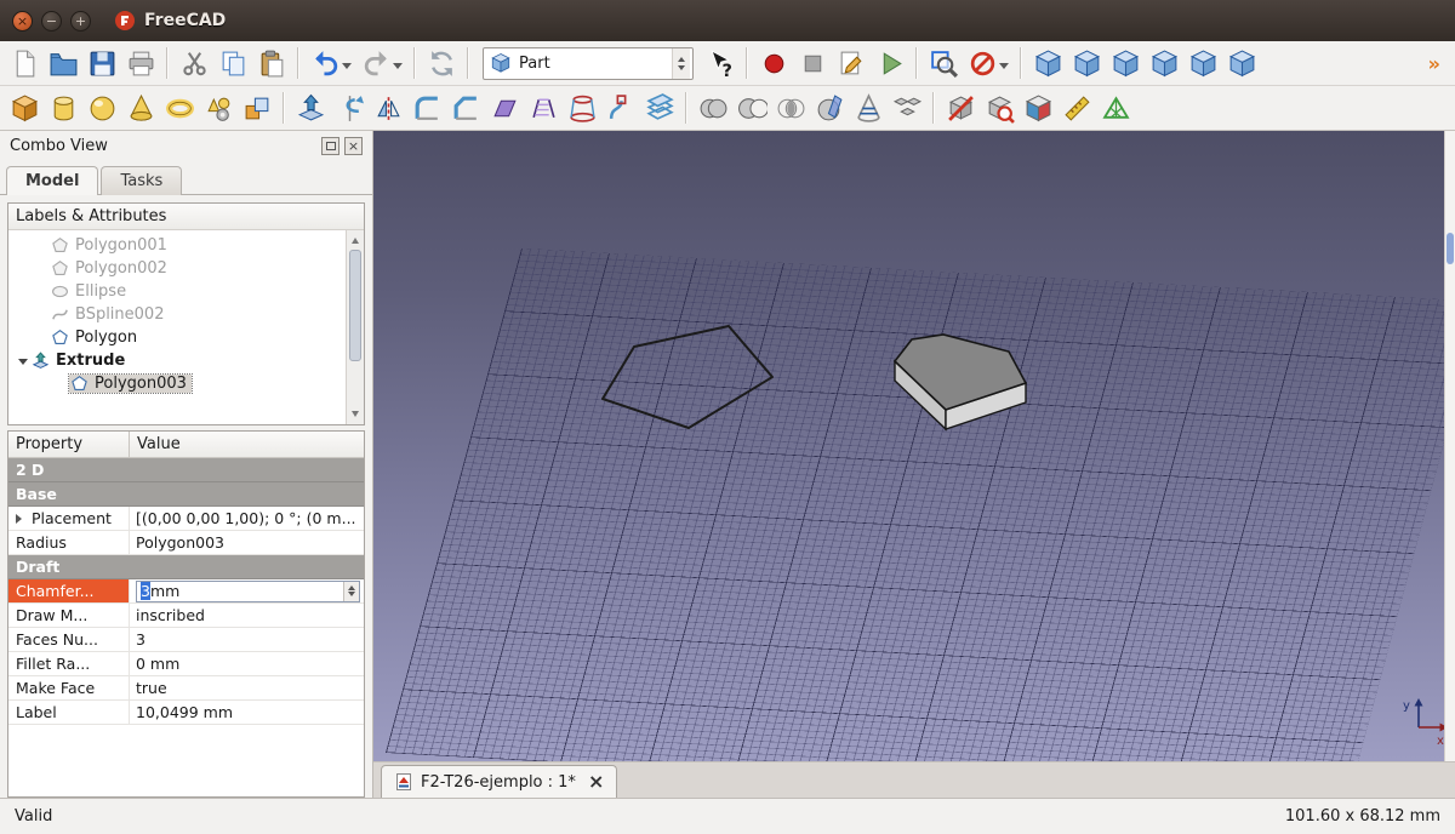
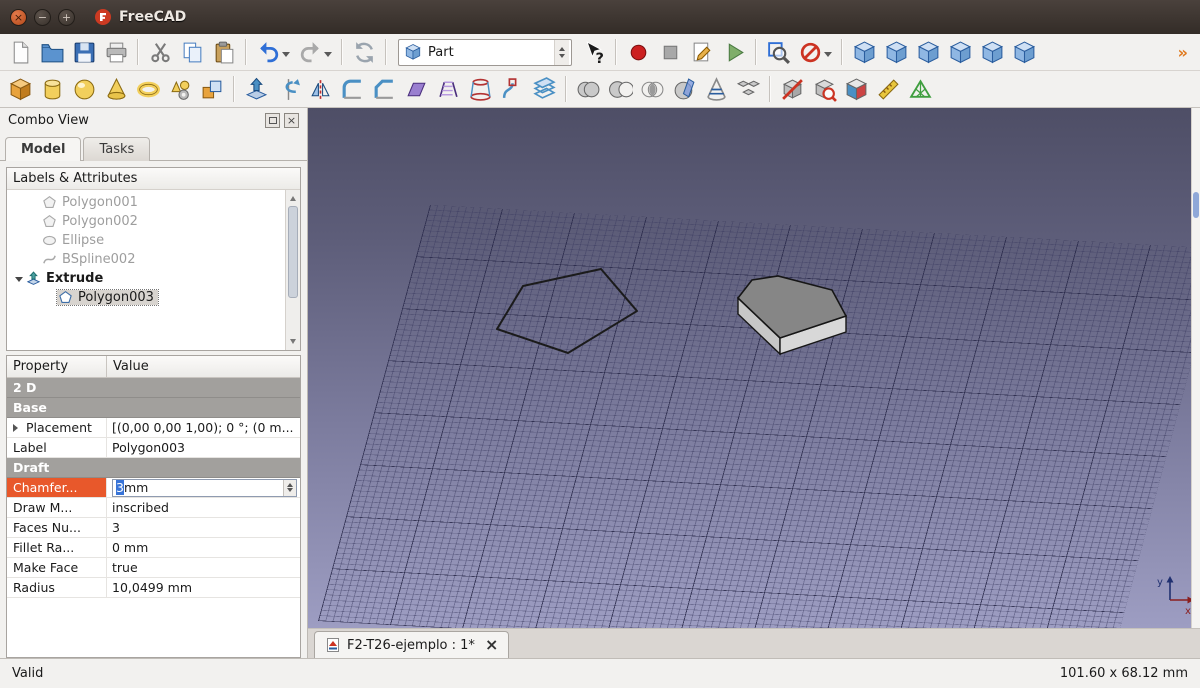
  ×
  −
  +
  FreeCAD
  Part
  ?
  »
  Combo View
  ×
  Model
  Tasks
  Labels & Attributes
  Polygon001
  Polygon002
  Ellipse
  BSpline002
- Polygon
  Extrude
  Polygon003
  Property
  Value
  2 D
  Base
  Placement
  [(0,00 0,00 1,00); 0 °; (0 m...
- Radius
+ Label
  Polygon003
  Draft
  Chamfer...
  3
  mm
  Draw M...
  inscribed
  Faces Nu...
  3
  Fillet Ra...
  0 mm
  Make Face
  true
- Label
+ Radius
  10,0499 mm
  y
  x
  F2-T26-ejemplo : 1*
  ×
  Valid
  101.60 x 68.12 mm
